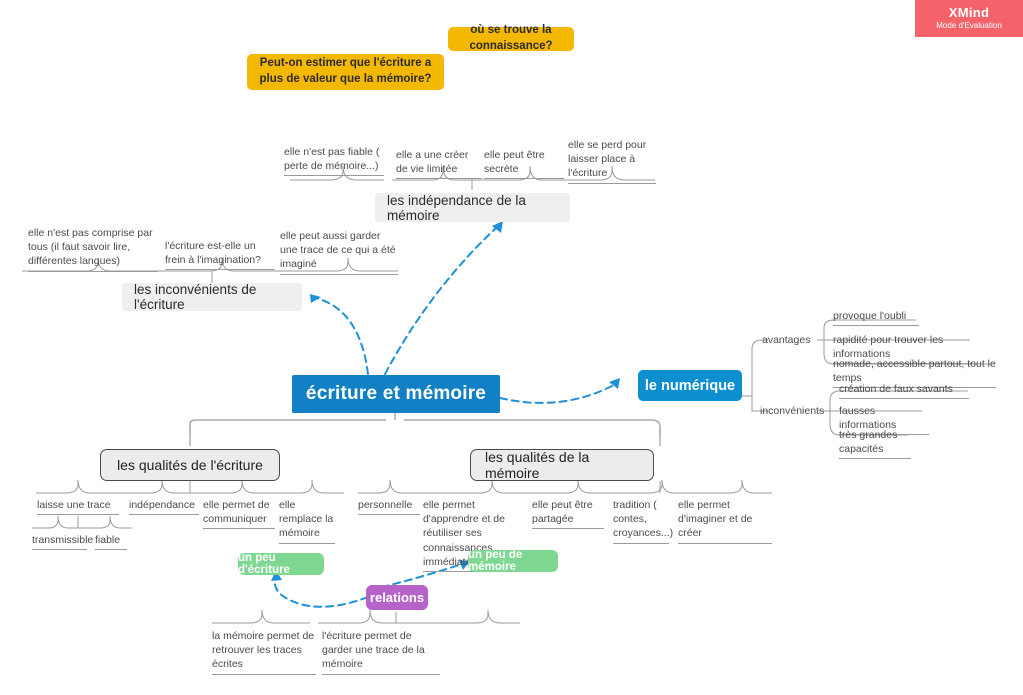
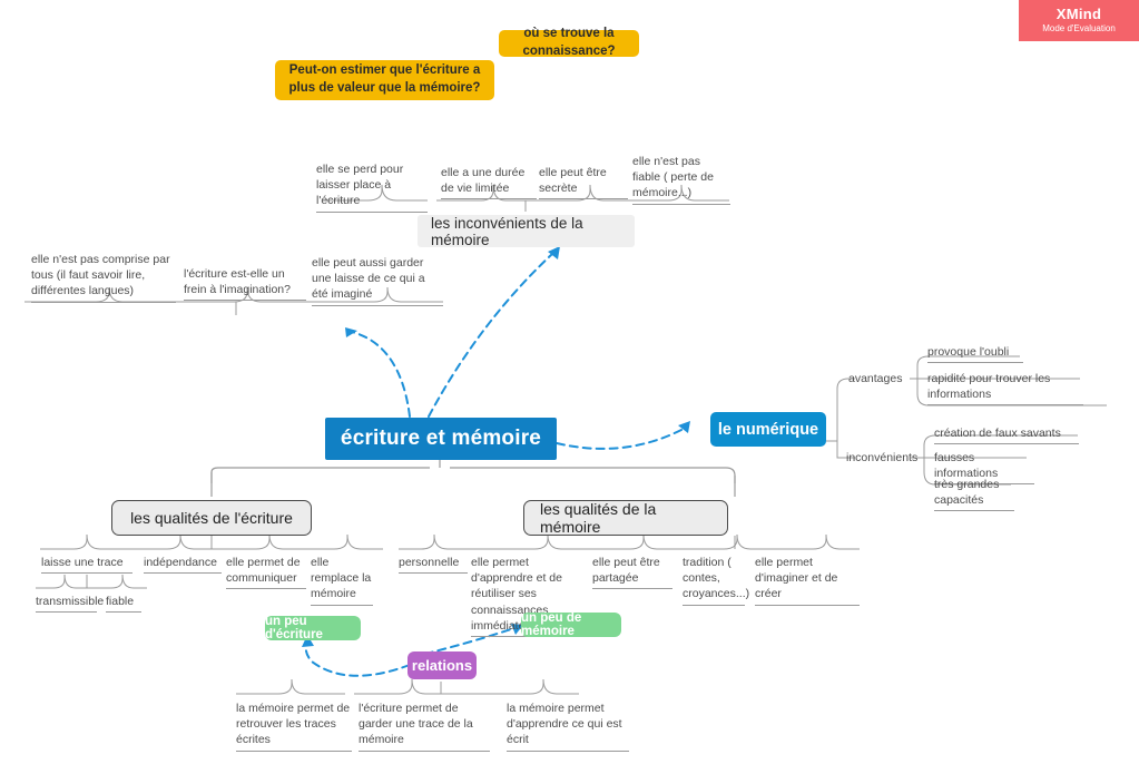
  XMind
  Mode d'Evaluation
  où se trouve la connaissance?
  Peut-on estimer que l'écriture a plus de valeur que la mémoire?
- les indépendance de la mémoire
+ les inconvénients de la mémoire
- elle n'est pas fiable ( perte de mémoire...)
+ elle se perd pour laisser place à l'écriture
- elle a une créer de vie limitée
+ elle a une durée de vie limitée
  elle peut être secrète
- elle se perd pour laisser place à l'écriture
+ elle n'est pas fiable ( perte de mémoire...)
- les inconvénients de l'écriture
  elle n'est pas comprise par tous (il faut savoir lire, différentes langues)
  l'écriture est-elle un frein à l'imagination?
- elle peut aussi garder une trace de ce qui a été imaginé
+ elle peut aussi garder une laisse de ce qui a été imaginé
  écriture et mémoire
  le numérique
  avantages
  provoque l'oubli
  rapidité pour trouver les informations
- nomade, accessible partout, tout le temps
  inconvénients
  création de faux savants
  fausses informations
  très grandes capacités
  les qualités de l'écriture
  laisse une trace
  indépendance
  elle permet de communiquer
  elle remplace la mémoire
  transmissible
  fiable
  les qualités de la mémoire
  personnelle
  elle permet d'apprendre et de réutiliser ses connaissances immédiat
  elle peut être partagée
  tradition ( contes, croyances...)
  elle permet d'imaginer et de créer
  un peu d'écriture
  un peu de mémoire
  relations
  la mémoire permet de retrouver les traces écrites
  l'écriture permet de garder une trace de la mémoire
+ la mémoire permet d'apprendre ce qui est écrit
